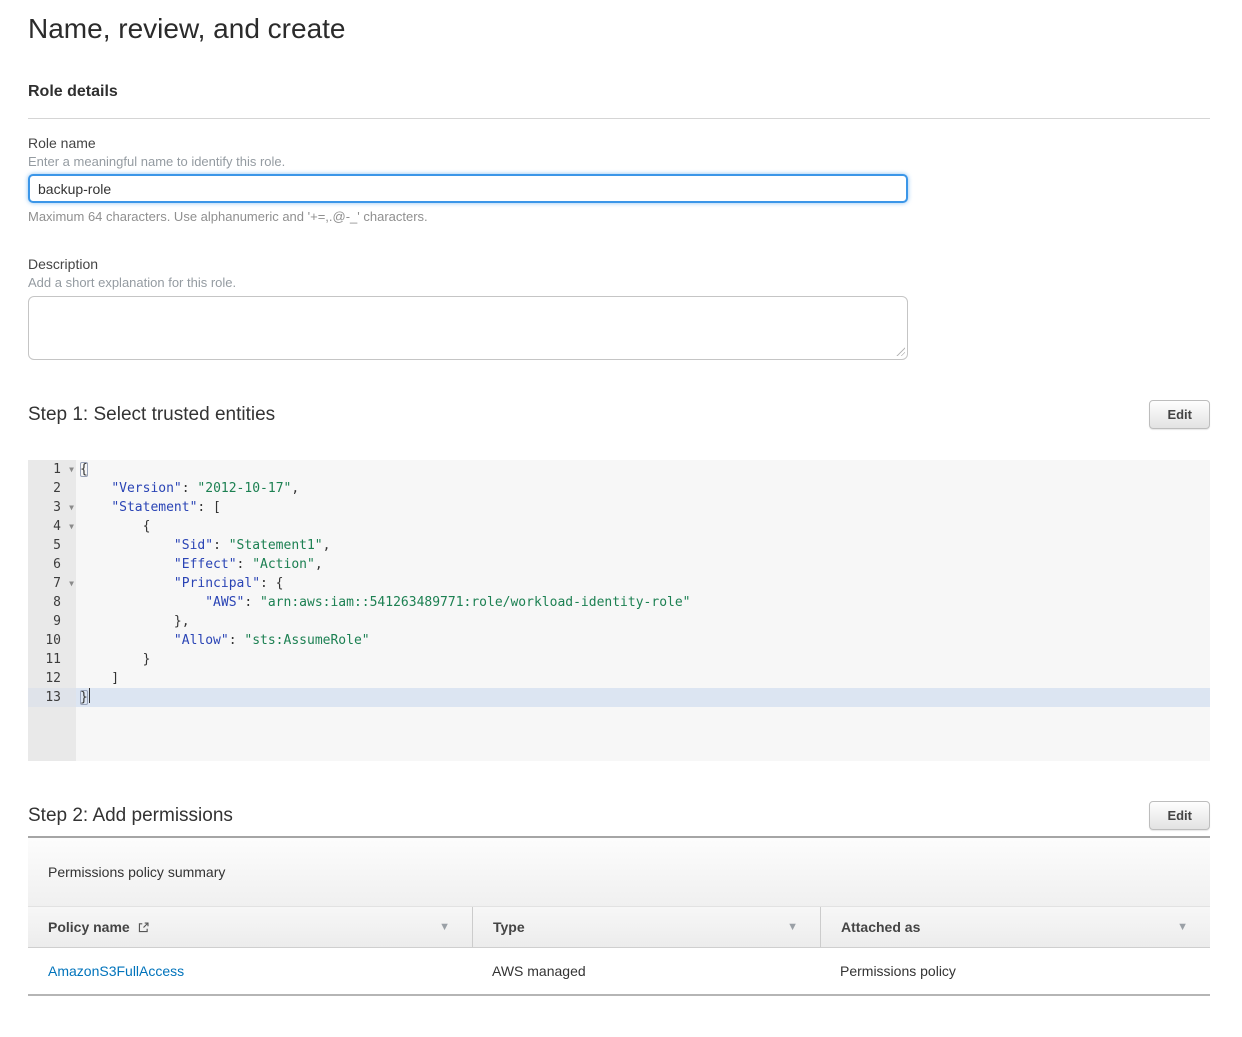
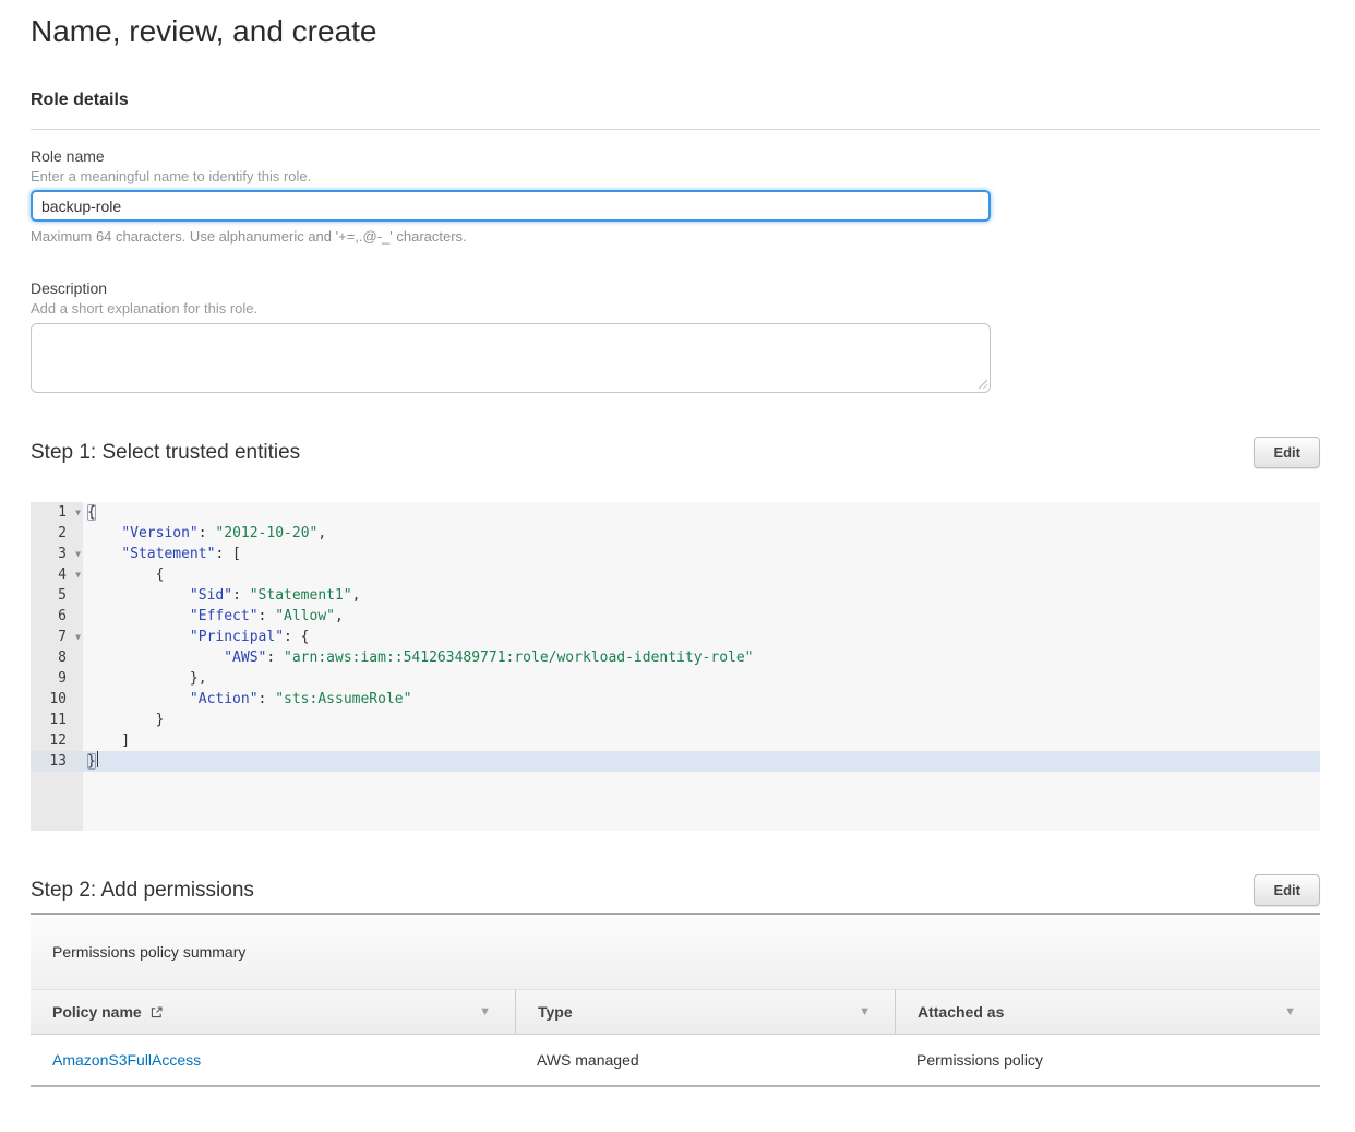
  Name, review, and create
  Role details
  Role name
  Enter a meaningful name to identify this role.
  backup-role
  Maximum 64 characters. Use alphanumeric and '+=,.@-_' characters.
  Description
  Add a short explanation for this role.
  Step 1: Select trusted entities
  Edit
  1
  ▼
  2
  3
  ▼
  4
  ▼
  5
  6
  7
  ▼
  8
  9
  10
  11
  12
  13
  {
- "Version": "2012-10-17",
+ "Version": "2012-10-20",
  "Statement": [
  {
  "Sid": "Statement1",
- "Effect": "Action",
+ "Effect": "Allow",
  "Principal": {
  "AWS": "arn:aws:iam::541263489771:role/workload-identity-role"
  },
- "Allow": "sts:AssumeRole"
+ "Action": "sts:AssumeRole"
  }
  ]
  }
  Step 2: Add permissions
  Edit
  Permissions policy summary
  Policy name
  ▼
  Type
  ▼
  Attached as
  ▼
  AmazonS3FullAccess
  AWS managed
  Permissions policy
